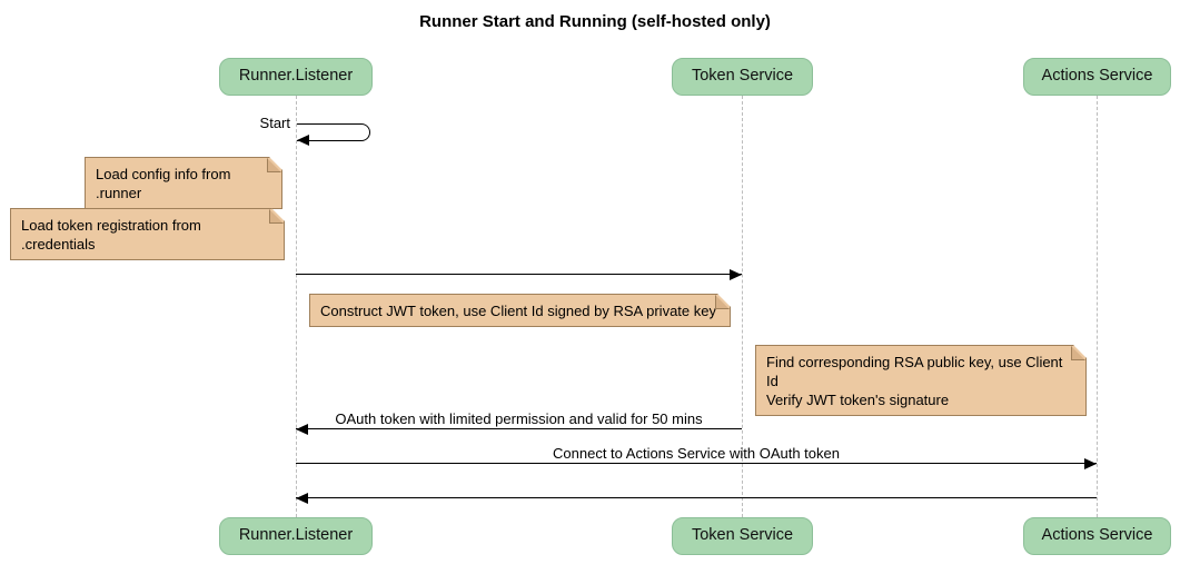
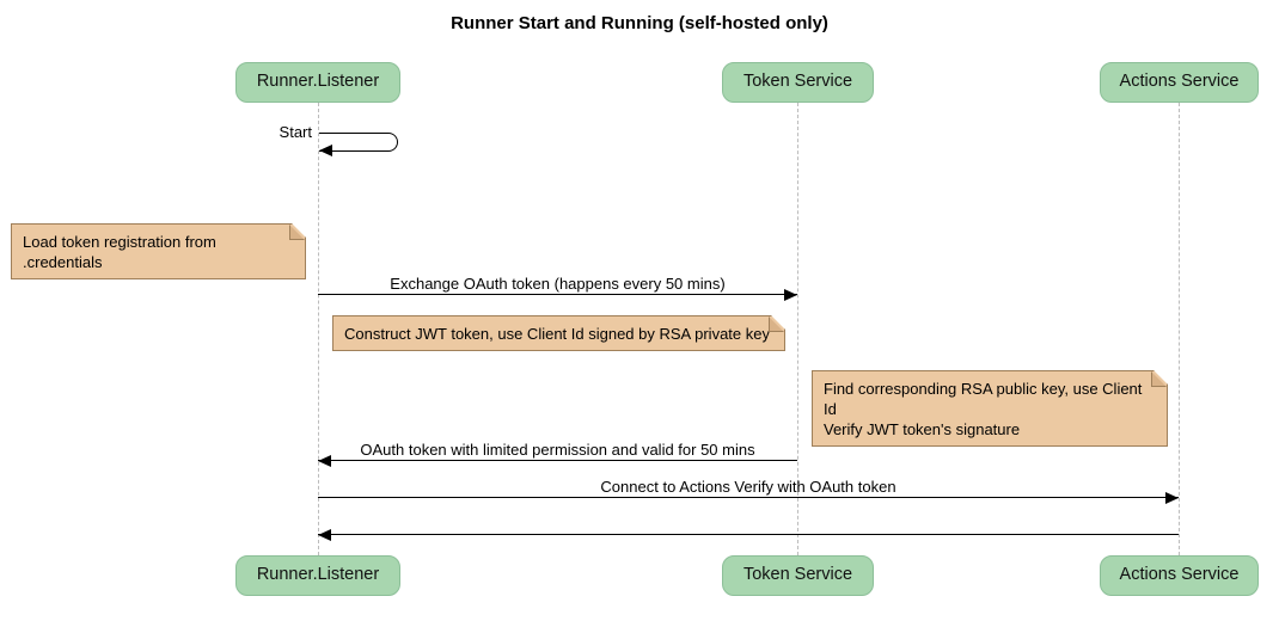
  Runner Start and Running (self-hosted only)
  Runner.Listener
  Token Service
  Actions Service
  Runner.Listener
  Token Service
  Actions Service
  Start
- Load config info from .runner
  Load token registration from .credentials
+ Exchange OAuth token (happens every 50 mins)
  Construct JWT token, use Client Id signed by RSA private key
  Find corresponding RSA public key, use Client Id
  Verify JWT token's signature
  OAuth token with limited permission and valid for 50 mins
- Connect to Actions Service with OAuth token
+ Connect to Actions Verify with OAuth token
